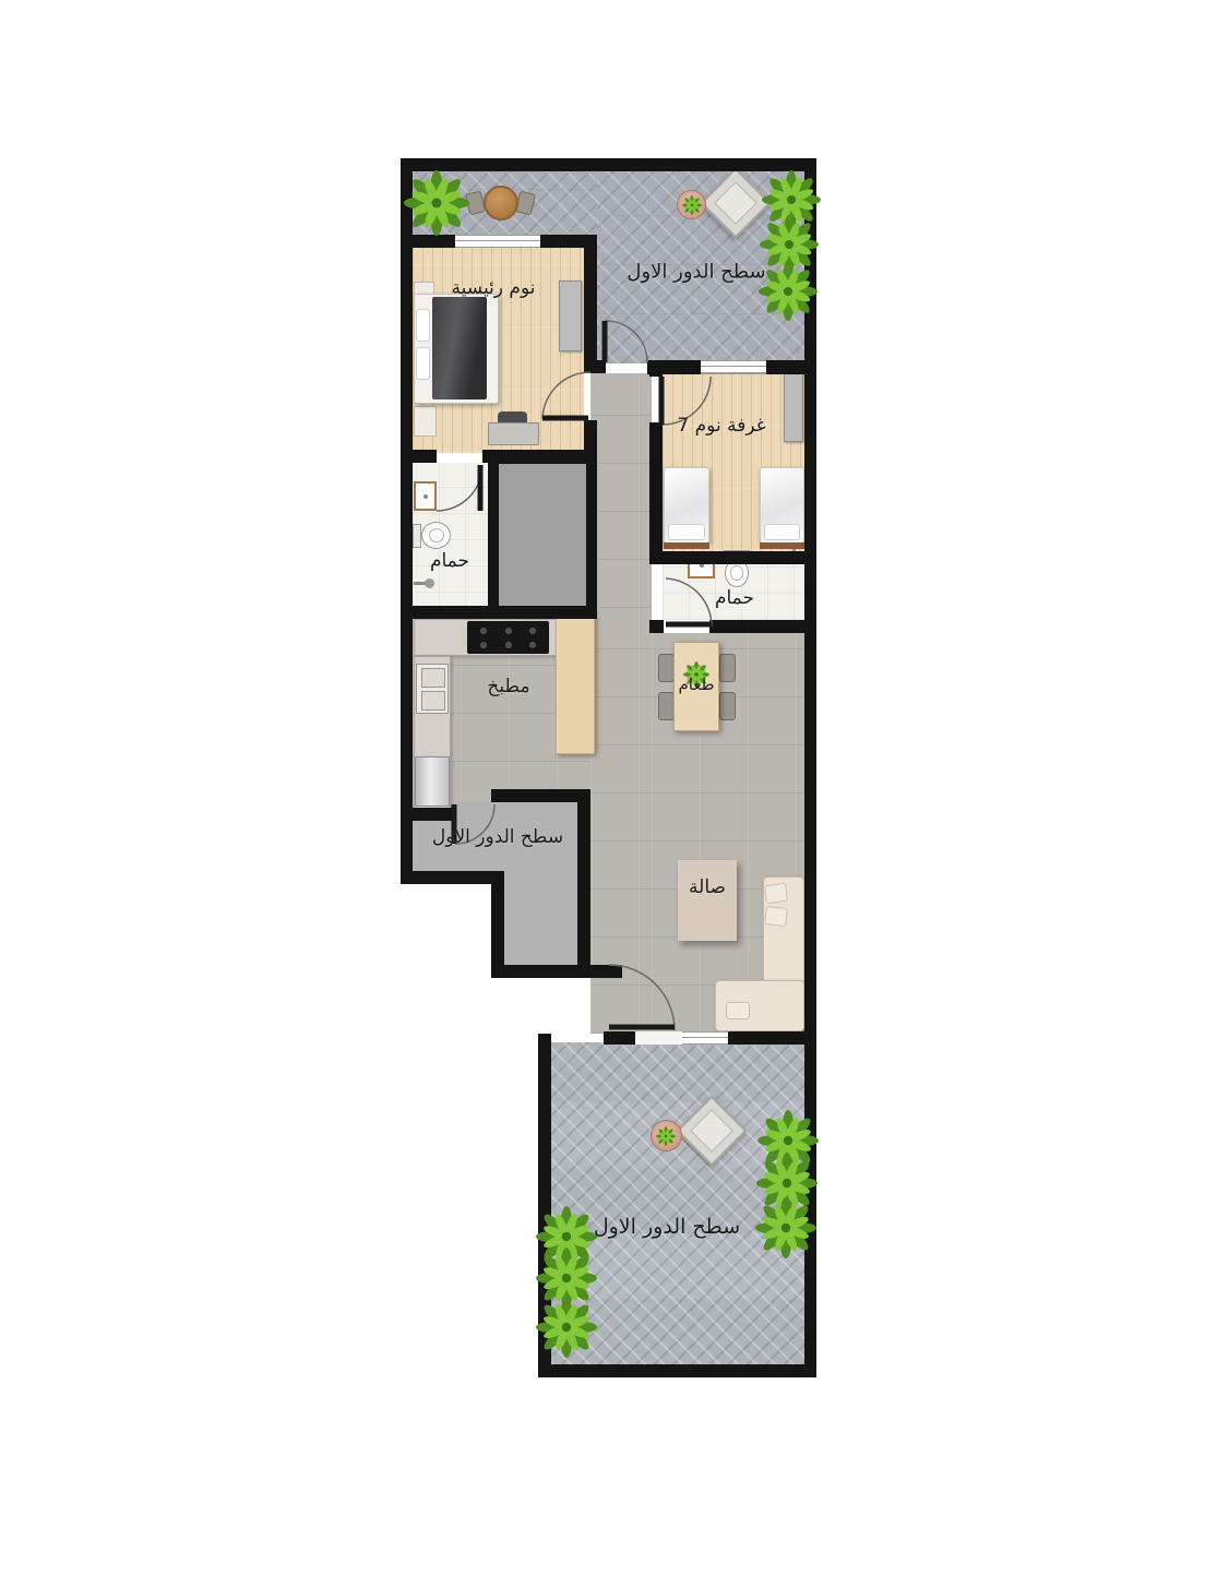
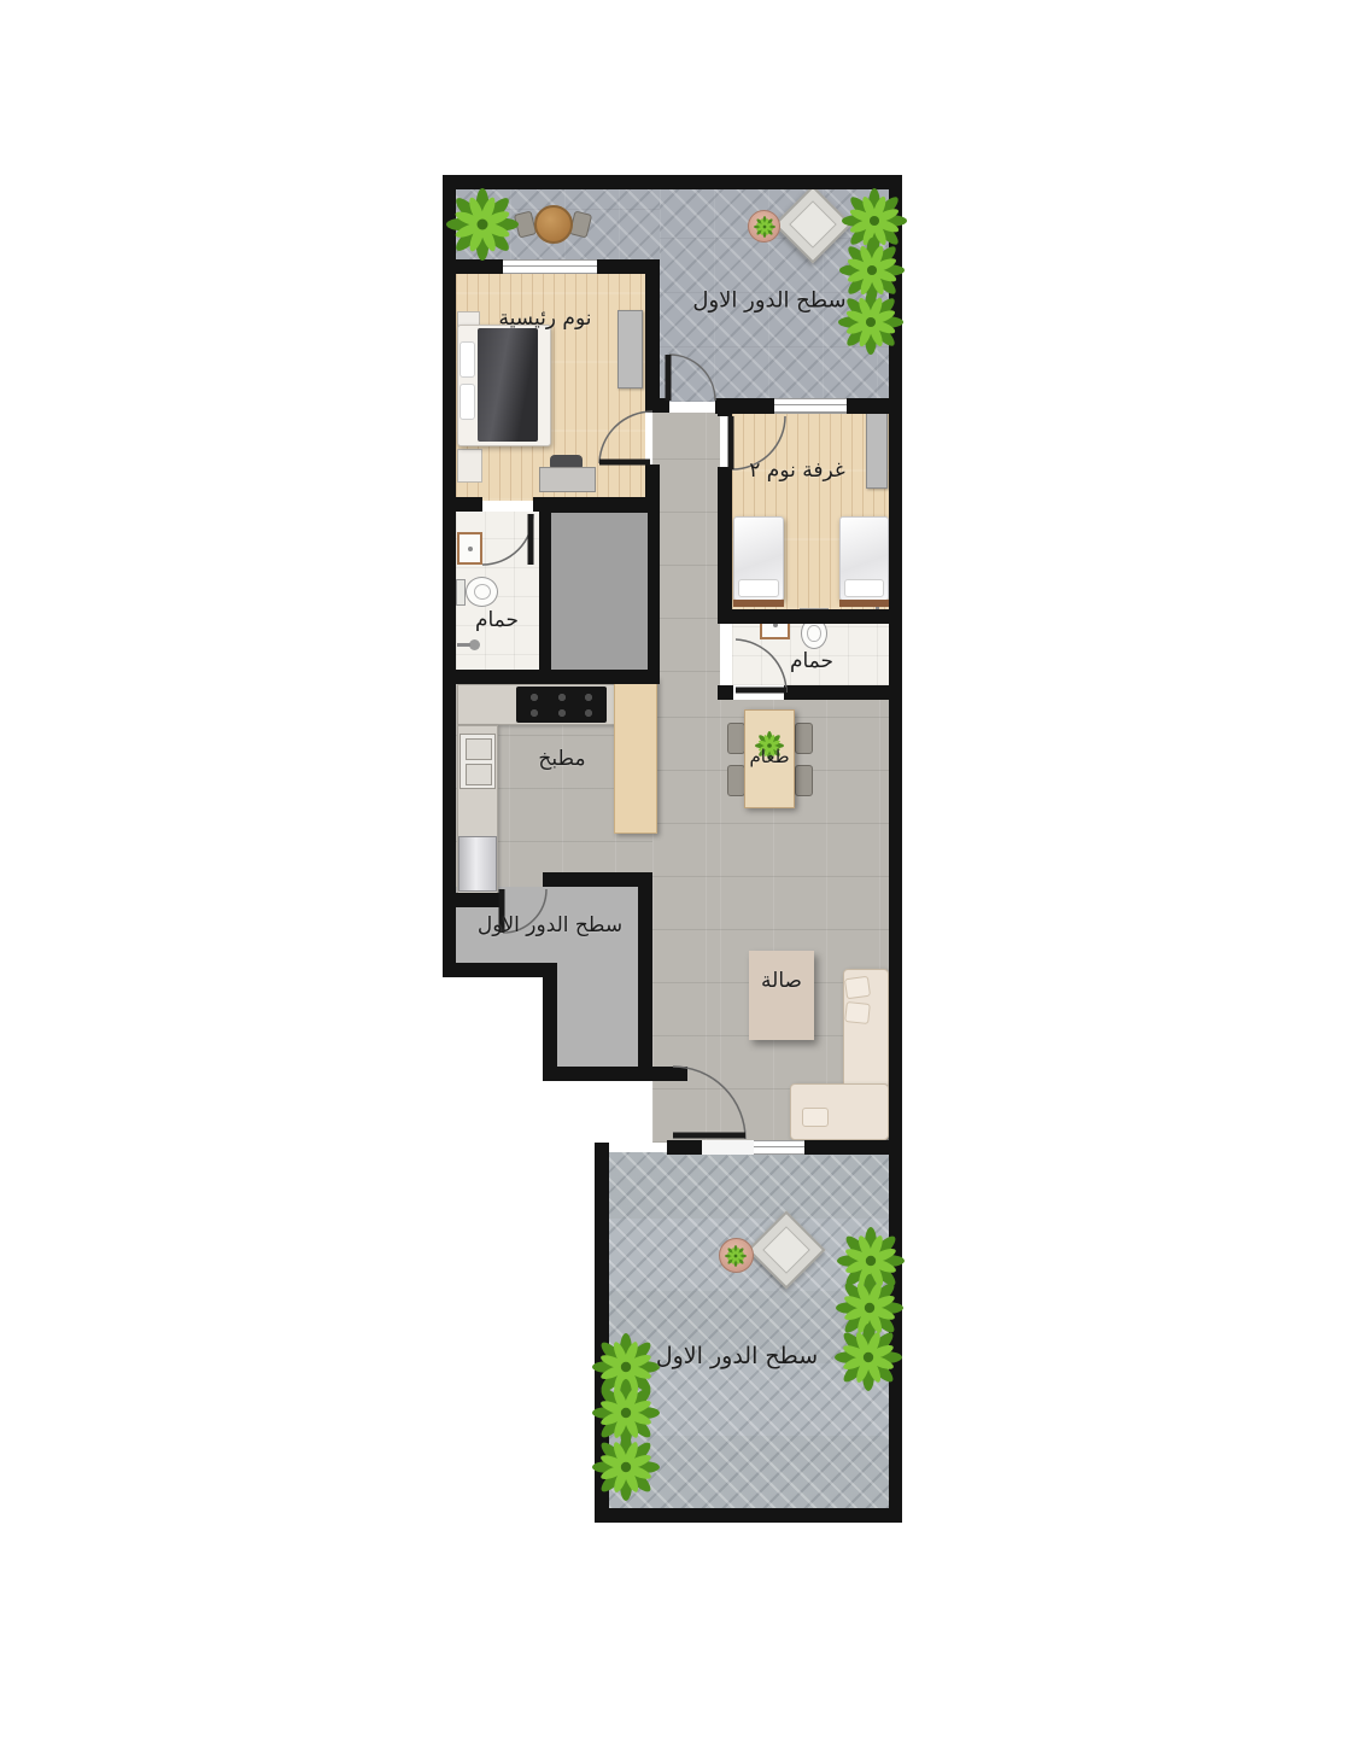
  سطح الدور الاول
  نوم رئيسية
- غرفة نوم 7
+ غرفة نوم ٢
  حمام
  حمام
  مطبخ
  طعام
  سطح الدور الاول
  صالة
  سطح الدور الاول
